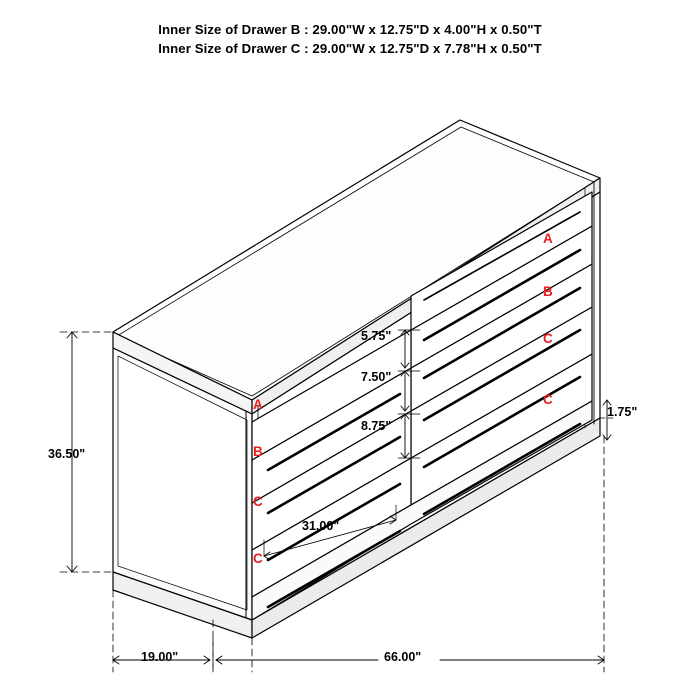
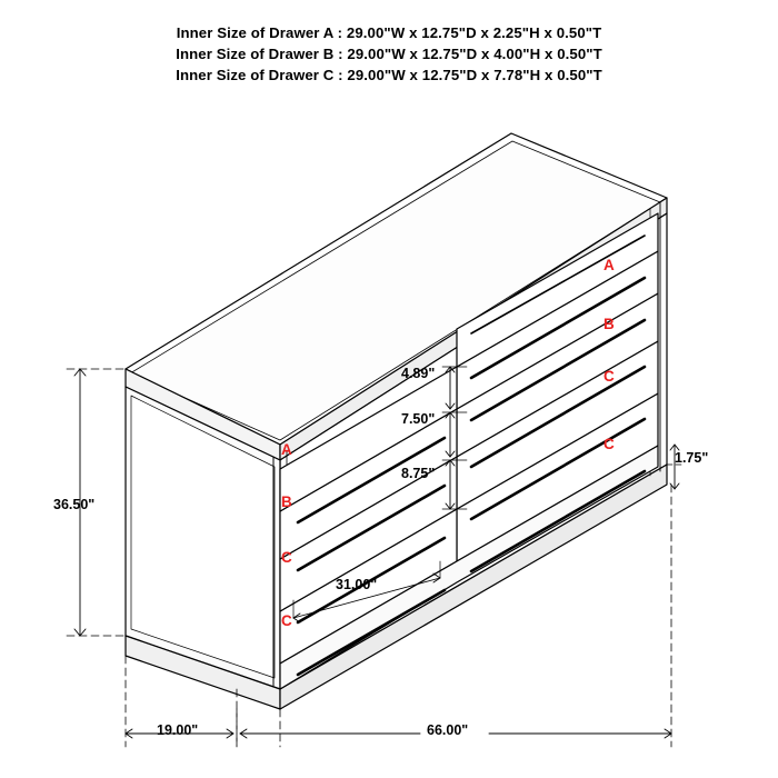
+ Inner Size of Drawer A : 29.00"W x 12.75"D x 2.25"H x 0.50"T
  Inner Size of Drawer B : 29.00"W x 12.75"D x 4.00"H x 0.50"T
  Inner Size of Drawer C : 29.00"W x 12.75"D x 7.78"H x 0.50"T
  36.50"
  19.00"
  66.00"
  1.75"
- 5.75"
+ 4.89"
  7.50"
  8.75"
  31.00"
  A
  B
  C
  C
  A
  B
  C
  C
